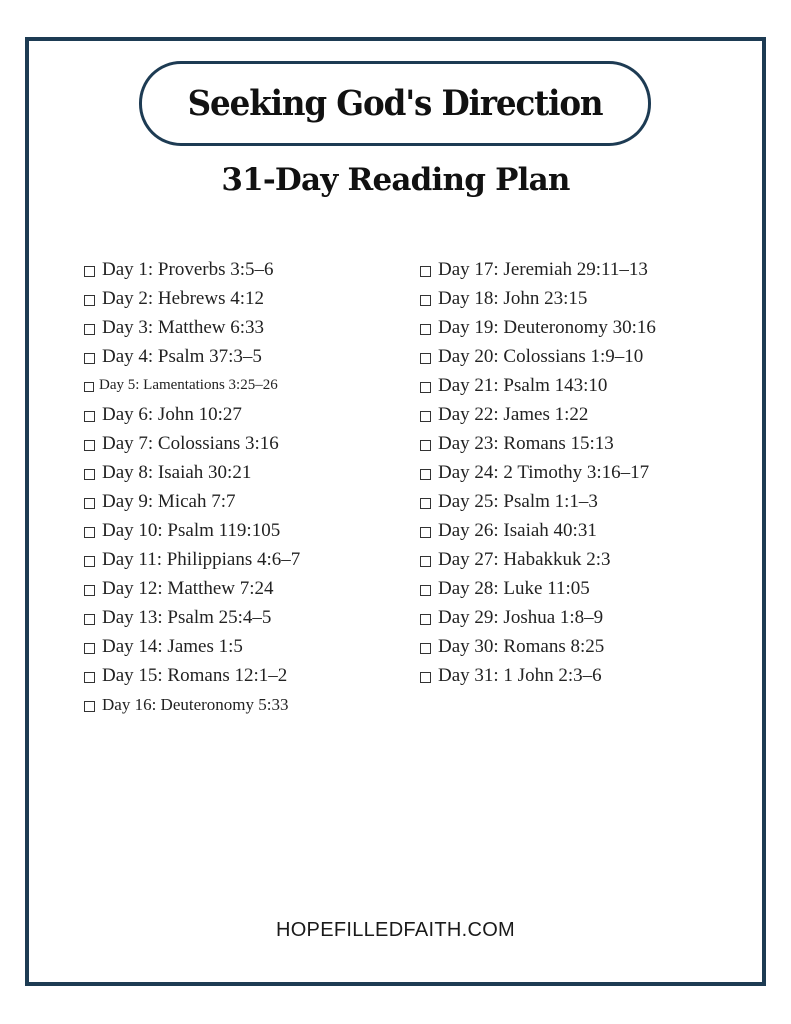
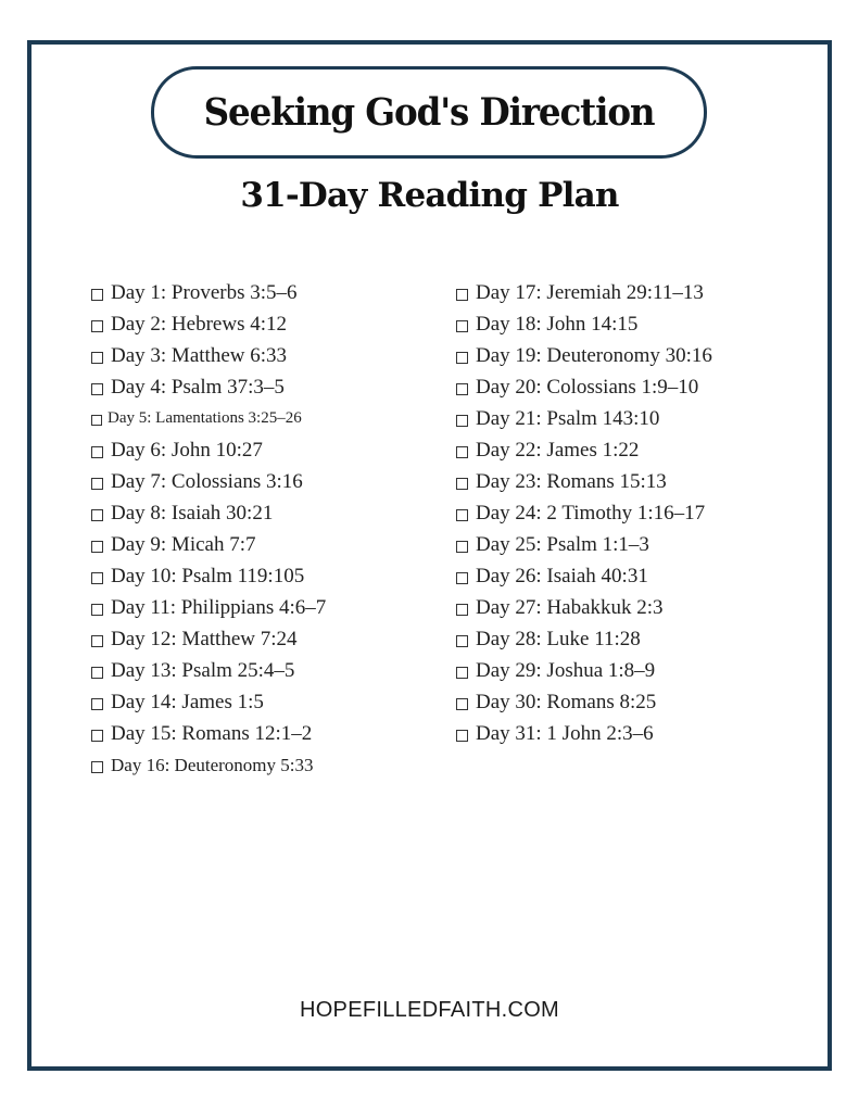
  Seeking God's Direction
  31-Day Reading Plan
  Day 1: Proverbs 3:5–6
  Day 2: Hebrews 4:12
  Day 3: Matthew 6:33
  Day 4: Psalm 37:3–5
  Day 5: Lamentations 3:25–26
  Day 6: John 10:27
  Day 7: Colossians 3:16
  Day 8: Isaiah 30:21
  Day 9: Micah 7:7
  Day 10: Psalm 119:105
  Day 11: Philippians 4:6–7
  Day 12: Matthew 7:24
  Day 13: Psalm 25:4–5
  Day 14: James 1:5
  Day 15: Romans 12:1–2
  Day 16: Deuteronomy 5:33
  Day 17: Jeremiah 29:11–13
- Day 18: John 23:15
+ Day 18: John 14:15
  Day 19: Deuteronomy 30:16
  Day 20: Colossians 1:9–10
  Day 21: Psalm 143:10
  Day 22: James 1:22
  Day 23: Romans 15:13
- Day 24: 2 Timothy 3:16–17
+ Day 24: 2 Timothy 1:16–17
  Day 25: Psalm 1:1–3
  Day 26: Isaiah 40:31
  Day 27: Habakkuk 2:3
- Day 28: Luke 11:05
+ Day 28: Luke 11:28
  Day 29: Joshua 1:8–9
  Day 30: Romans 8:25
  Day 31: 1 John 2:3–6
  HOPEFILLEDFAITH.COM
